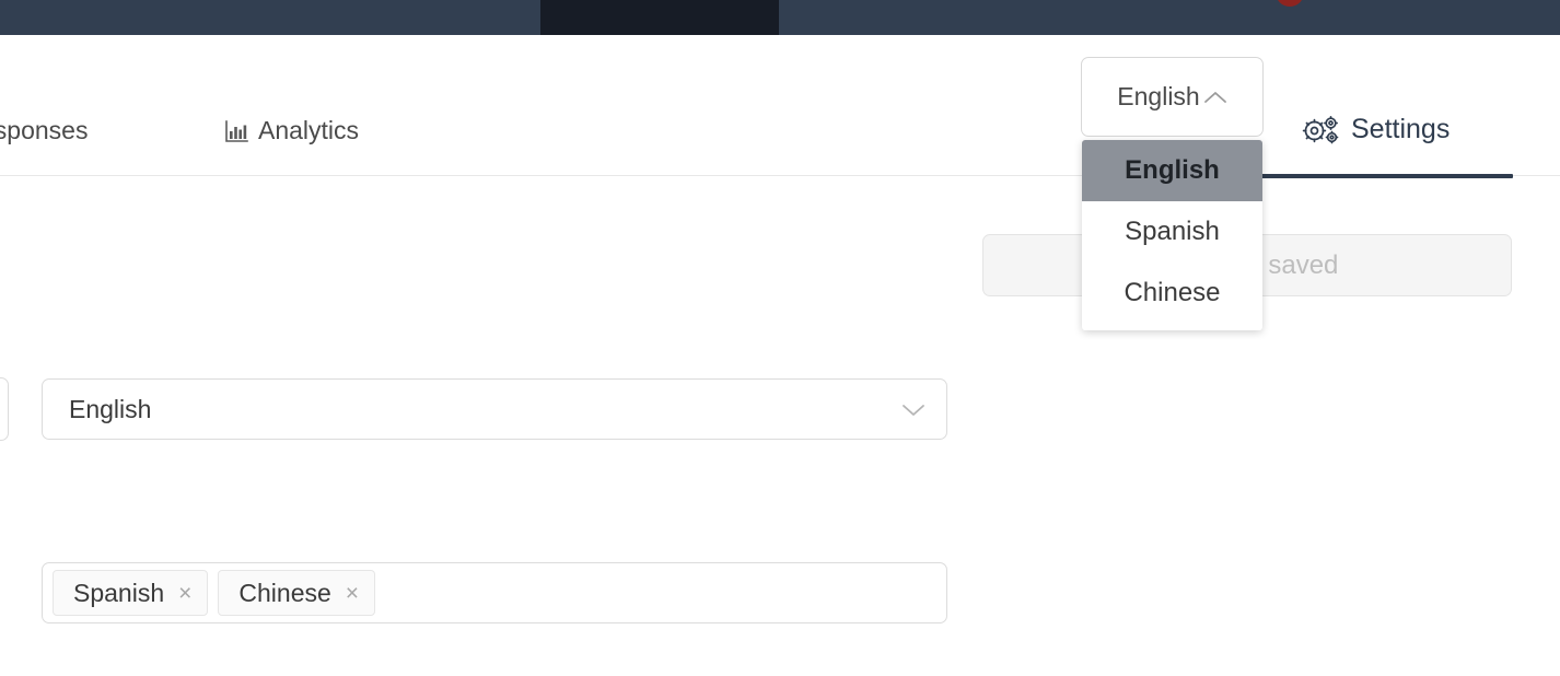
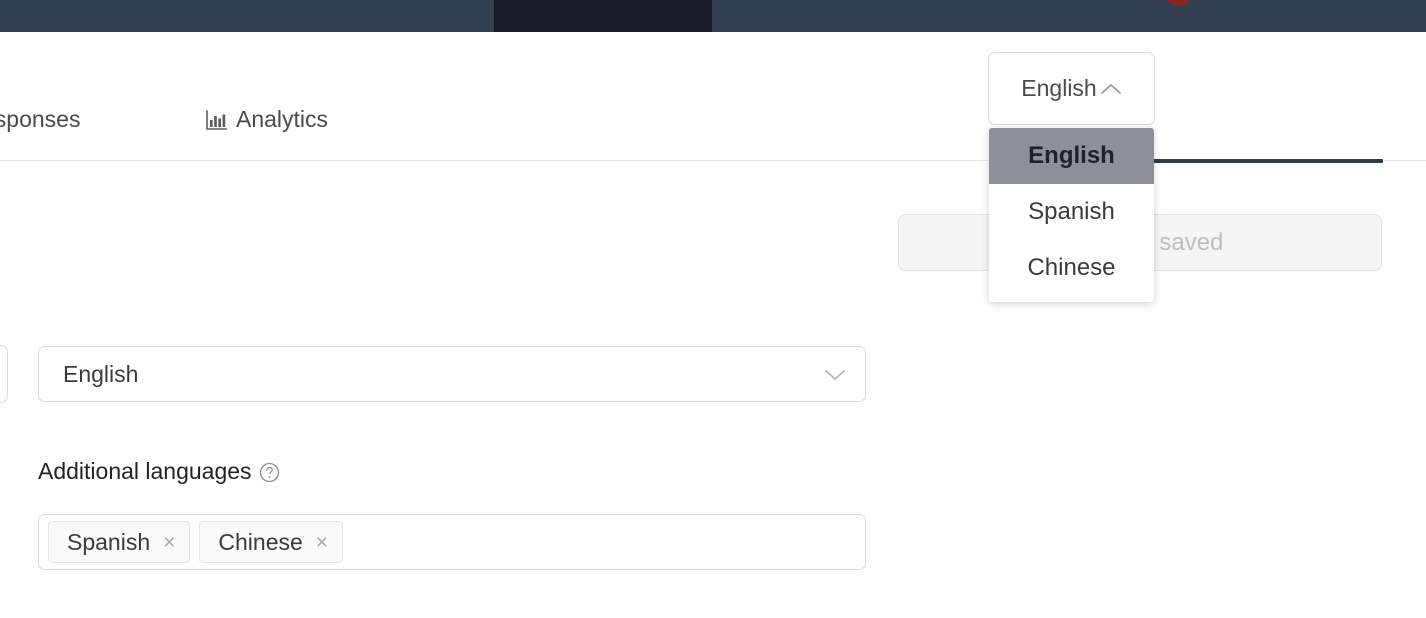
  sponses
  Analytics
- Settings
  English
  English
  Spanish
  Chinese
  English
+ Additional languages
  Spanish
  ×
  Chinese
  ×
